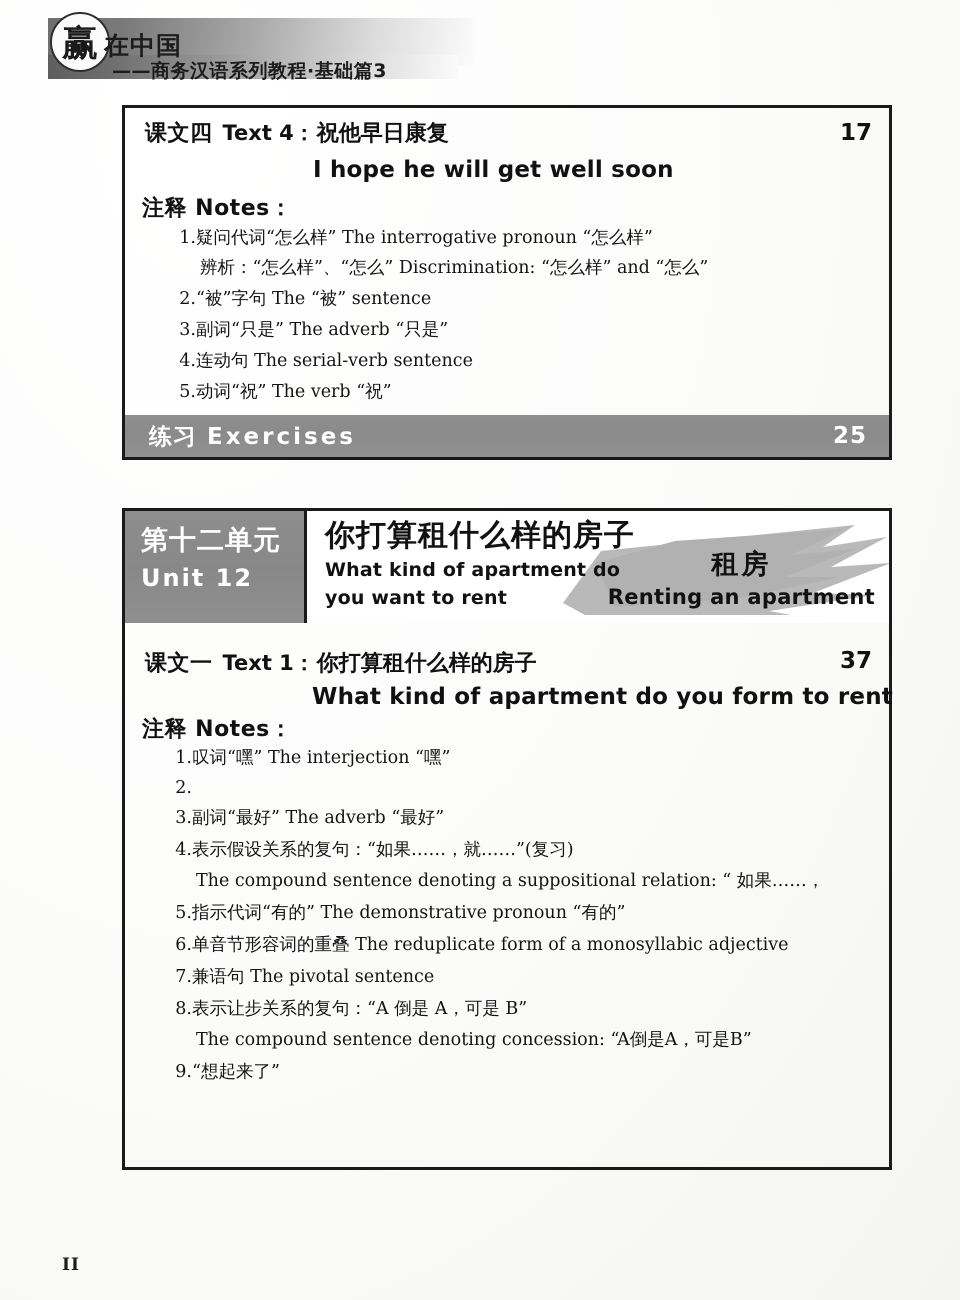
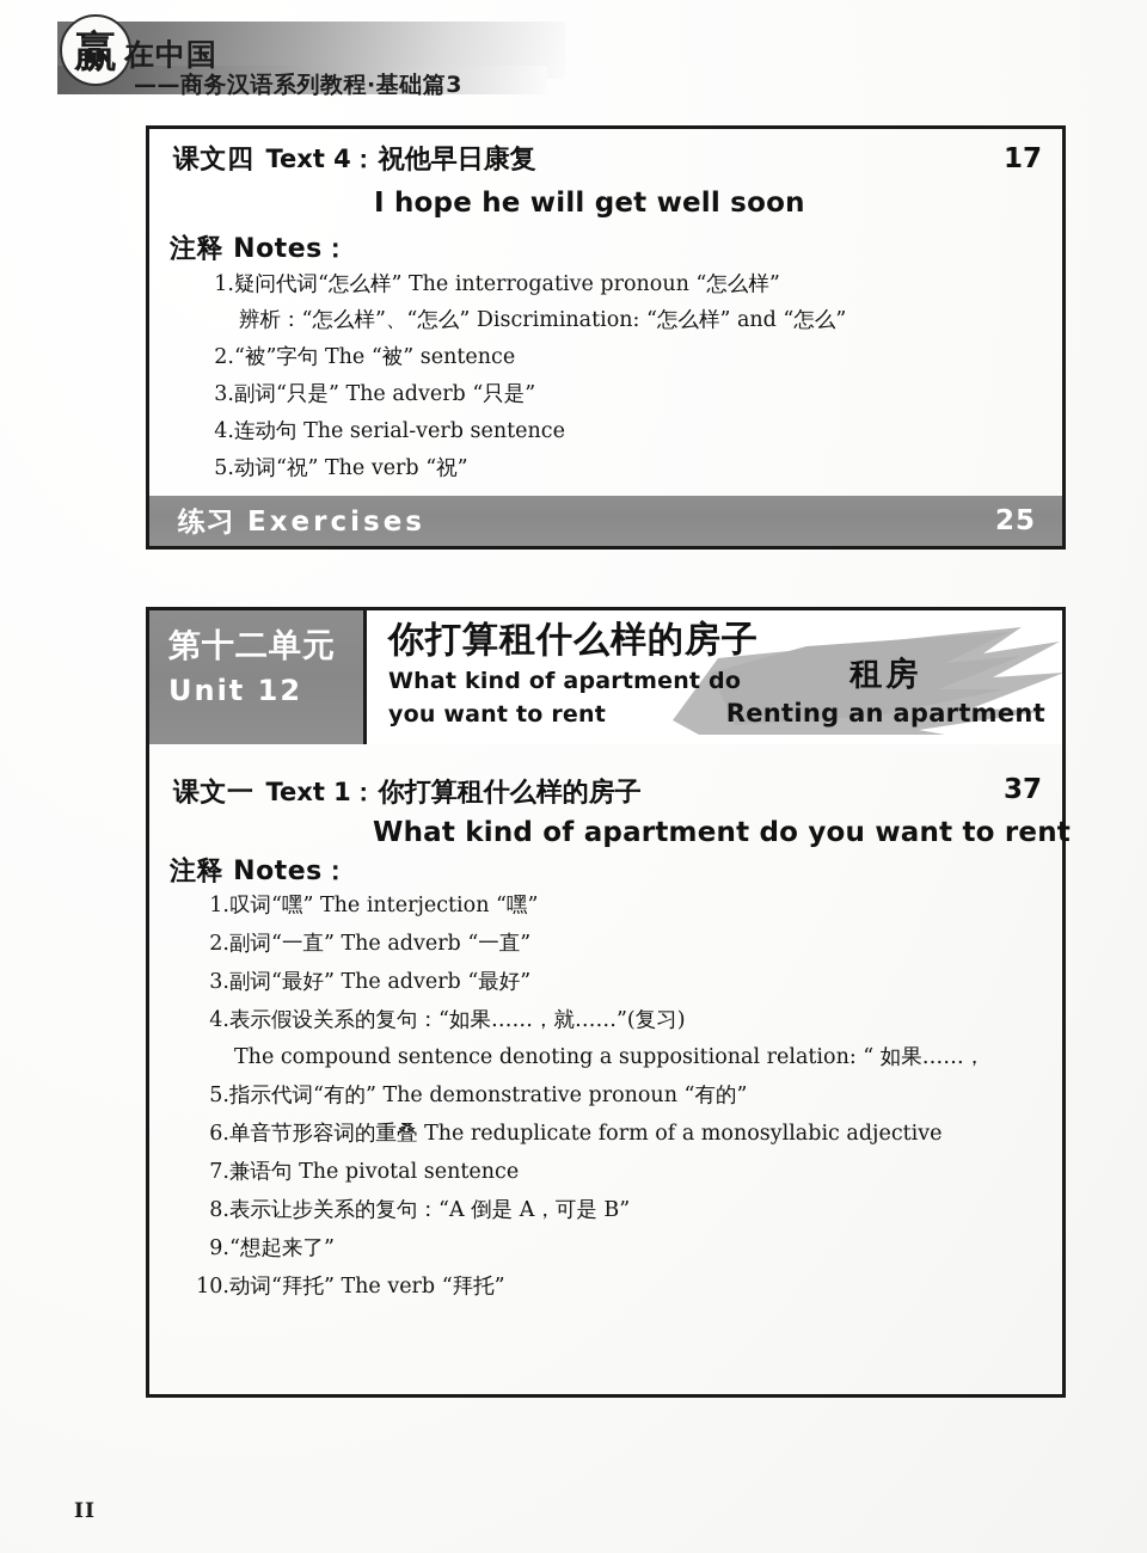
  赢
  在中国
  ——商务汉语系列教程·基础篇3
  课文四
  Text 4
  ：
  祝他早日康复
  17
  I hope he will get well soon
  注释 Notes：
  1.
  疑问代词“怎么样” The interrogative pronoun “怎么样”
  辨析：“怎么样”、“怎么” Discrimination: “怎么样” and “怎么”
  2.
  “被”字句 The “被” sentence
  3.
  副词“只是” The adverb “只是”
  4.
  连动句 The serial-verb sentence
  5.
  动词“祝” The verb “祝”
  练习
  Exercises
  25
  第十二单元
  Unit 12
  你打算租什么样的房子
  What kind of apartment do
  you want to rent
  租房
  Renting an apartment
  课文一
  Text 1
  ：
  你打算租什么样的房子
  37
- What kind of apartment do you form to rent
+ What kind of apartment do you want to rent
  注释 Notes：
  1.
  叹词“嘿” The interjection “嘿”
  2.
+ 副词“一直” The adverb “一直”
  3.
  副词“最好” The adverb “最好”
  4.
  表示假设关系的复句：“如果……，就……”(复习)
  The compound sentence denoting a suppositional relation: “ 如果……，
  5.
  指示代词“有的” The demonstrative pronoun “有的”
  6.
  单音节形容词的重叠 The reduplicate form of a monosyllabic adjective
  7.
  兼语句 The pivotal sentence
  8.
  表示让步关系的复句：“A 倒是 A，可是 B”
- The compound sentence denoting concession: “A倒是A，可是B”
  9.
  “想起来了”
+ 10.
+ 动词“拜托” The verb “拜托”
  II
